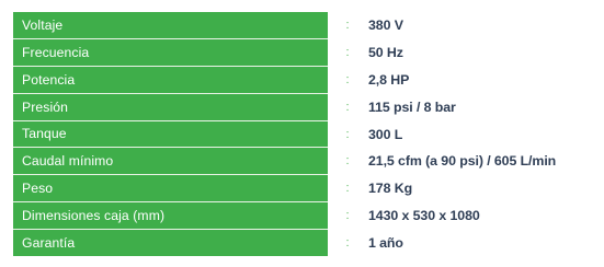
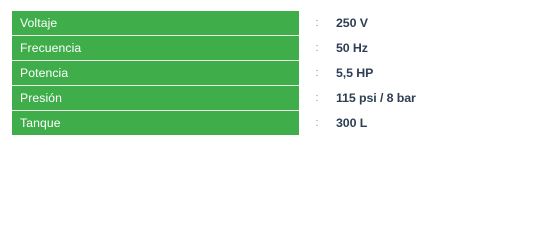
- Voltaje	:	380 V
+ Voltaje	:	250 V
  Frecuencia	:	50 Hz
- Potencia	:	2,8 HP
+ Potencia	:	5,5 HP
  Presión	:	115 psi / 8 bar
  Tanque	:	300 L
- Caudal mínimo	:	21,5 cfm (a 90 psi) / 605 L/min
- Peso	:	178 Kg
- Dimensiones caja (mm)	:	1430 x 530 x 1080
- Garantía	:	1 año
